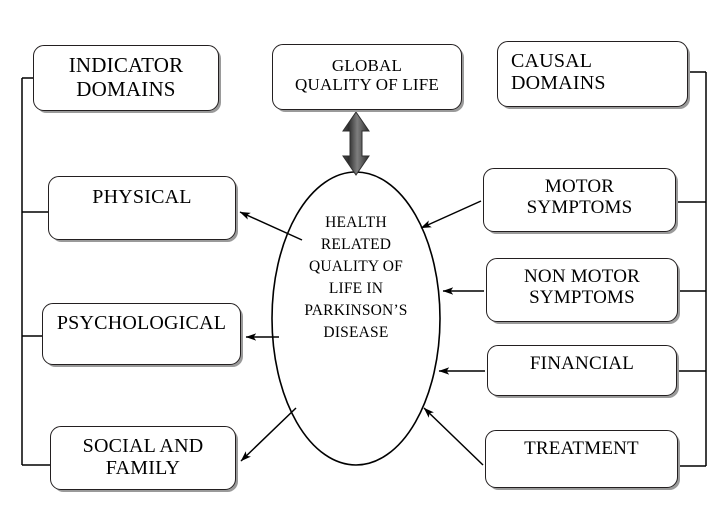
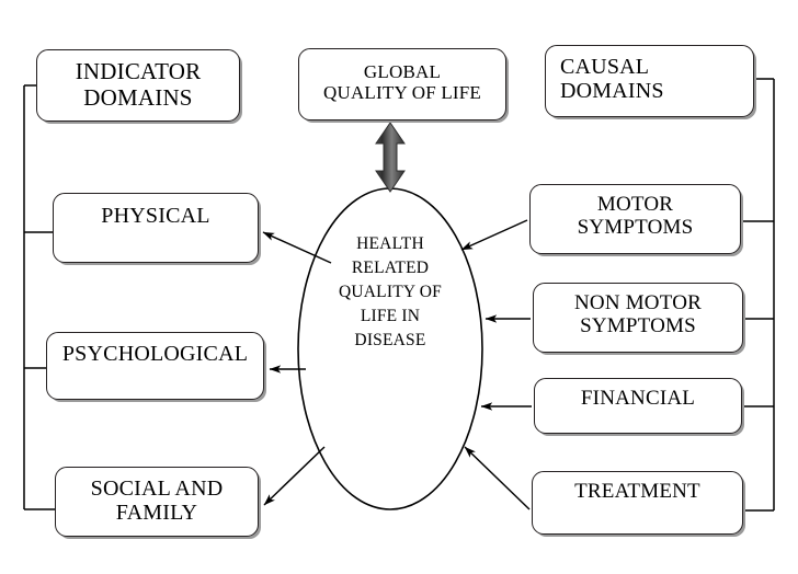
  INDICATOR
  DOMAINS
  GLOBAL
  QUALITY OF LIFE
  CAUSAL
  DOMAINS
  PHYSICAL
  PSYCHOLOGICAL
  SOCIAL AND
  FAMILY
  MOTOR
  SYMPTOMS
  NON MOTOR
  SYMPTOMS
  FINANCIAL
  TREATMENT
  HEALTH
  RELATED
  QUALITY OF
  LIFE IN
- PARKINSON’S
  DISEASE
